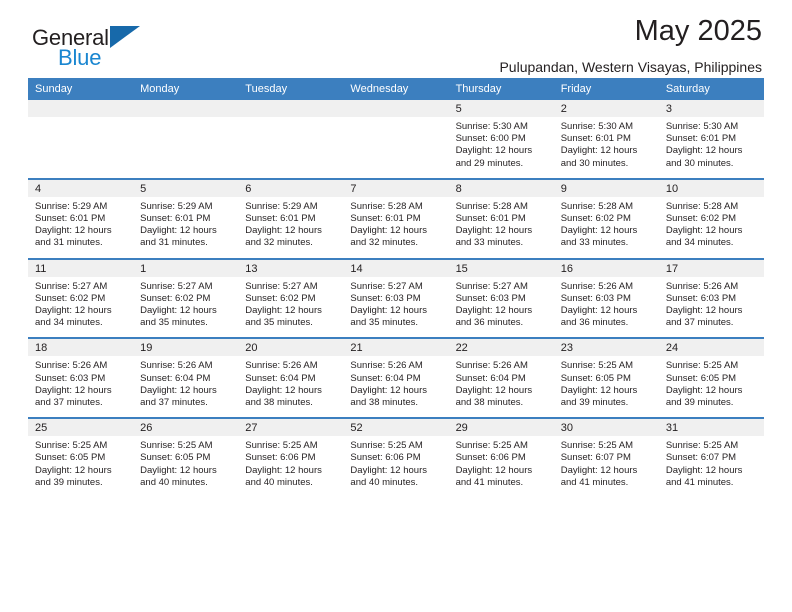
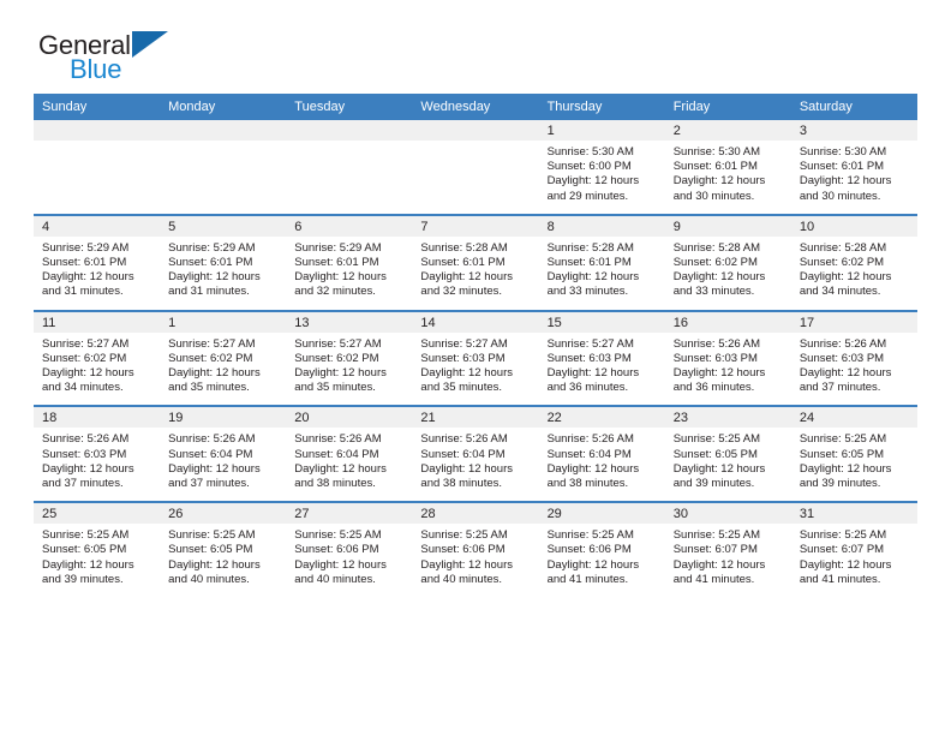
  General
  Blue
- May 2025
- Pulupandan, Western Visayas, Philippines
  Sunday	Monday	Tuesday	Wednesday	Thursday	Friday	Saturday
- 				5Sunrise: 5:30 AMSunset: 6:00 PMDaylight: 12 hoursand 29 minutes.	2Sunrise: 5:30 AMSunset: 6:01 PMDaylight: 12 hoursand 30 minutes.	3Sunrise: 5:30 AMSunset: 6:01 PMDaylight: 12 hoursand 30 minutes.
+ 				1Sunrise: 5:30 AMSunset: 6:00 PMDaylight: 12 hoursand 29 minutes.	2Sunrise: 5:30 AMSunset: 6:01 PMDaylight: 12 hoursand 30 minutes.	3Sunrise: 5:30 AMSunset: 6:01 PMDaylight: 12 hoursand 30 minutes.
  4Sunrise: 5:29 AMSunset: 6:01 PMDaylight: 12 hoursand 31 minutes.	5Sunrise: 5:29 AMSunset: 6:01 PMDaylight: 12 hoursand 31 minutes.	6Sunrise: 5:29 AMSunset: 6:01 PMDaylight: 12 hoursand 32 minutes.	7Sunrise: 5:28 AMSunset: 6:01 PMDaylight: 12 hoursand 32 minutes.	8Sunrise: 5:28 AMSunset: 6:01 PMDaylight: 12 hoursand 33 minutes.	9Sunrise: 5:28 AMSunset: 6:02 PMDaylight: 12 hoursand 33 minutes.	10Sunrise: 5:28 AMSunset: 6:02 PMDaylight: 12 hoursand 34 minutes.
  11Sunrise: 5:27 AMSunset: 6:02 PMDaylight: 12 hoursand 34 minutes.	1Sunrise: 5:27 AMSunset: 6:02 PMDaylight: 12 hoursand 35 minutes.	13Sunrise: 5:27 AMSunset: 6:02 PMDaylight: 12 hoursand 35 minutes.	14Sunrise: 5:27 AMSunset: 6:03 PMDaylight: 12 hoursand 35 minutes.	15Sunrise: 5:27 AMSunset: 6:03 PMDaylight: 12 hoursand 36 minutes.	16Sunrise: 5:26 AMSunset: 6:03 PMDaylight: 12 hoursand 36 minutes.	17Sunrise: 5:26 AMSunset: 6:03 PMDaylight: 12 hoursand 37 minutes.
  18Sunrise: 5:26 AMSunset: 6:03 PMDaylight: 12 hoursand 37 minutes.	19Sunrise: 5:26 AMSunset: 6:04 PMDaylight: 12 hoursand 37 minutes.	20Sunrise: 5:26 AMSunset: 6:04 PMDaylight: 12 hoursand 38 minutes.	21Sunrise: 5:26 AMSunset: 6:04 PMDaylight: 12 hoursand 38 minutes.	22Sunrise: 5:26 AMSunset: 6:04 PMDaylight: 12 hoursand 38 minutes.	23Sunrise: 5:25 AMSunset: 6:05 PMDaylight: 12 hoursand 39 minutes.	24Sunrise: 5:25 AMSunset: 6:05 PMDaylight: 12 hoursand 39 minutes.
- 25Sunrise: 5:25 AMSunset: 6:05 PMDaylight: 12 hoursand 39 minutes.	26Sunrise: 5:25 AMSunset: 6:05 PMDaylight: 12 hoursand 40 minutes.	27Sunrise: 5:25 AMSunset: 6:06 PMDaylight: 12 hoursand 40 minutes.	52Sunrise: 5:25 AMSunset: 6:06 PMDaylight: 12 hoursand 40 minutes.	29Sunrise: 5:25 AMSunset: 6:06 PMDaylight: 12 hoursand 41 minutes.	30Sunrise: 5:25 AMSunset: 6:07 PMDaylight: 12 hoursand 41 minutes.	31Sunrise: 5:25 AMSunset: 6:07 PMDaylight: 12 hoursand 41 minutes.
+ 25Sunrise: 5:25 AMSunset: 6:05 PMDaylight: 12 hoursand 39 minutes.	26Sunrise: 5:25 AMSunset: 6:05 PMDaylight: 12 hoursand 40 minutes.	27Sunrise: 5:25 AMSunset: 6:06 PMDaylight: 12 hoursand 40 minutes.	28Sunrise: 5:25 AMSunset: 6:06 PMDaylight: 12 hoursand 40 minutes.	29Sunrise: 5:25 AMSunset: 6:06 PMDaylight: 12 hoursand 41 minutes.	30Sunrise: 5:25 AMSunset: 6:07 PMDaylight: 12 hoursand 41 minutes.	31Sunrise: 5:25 AMSunset: 6:07 PMDaylight: 12 hoursand 41 minutes.
